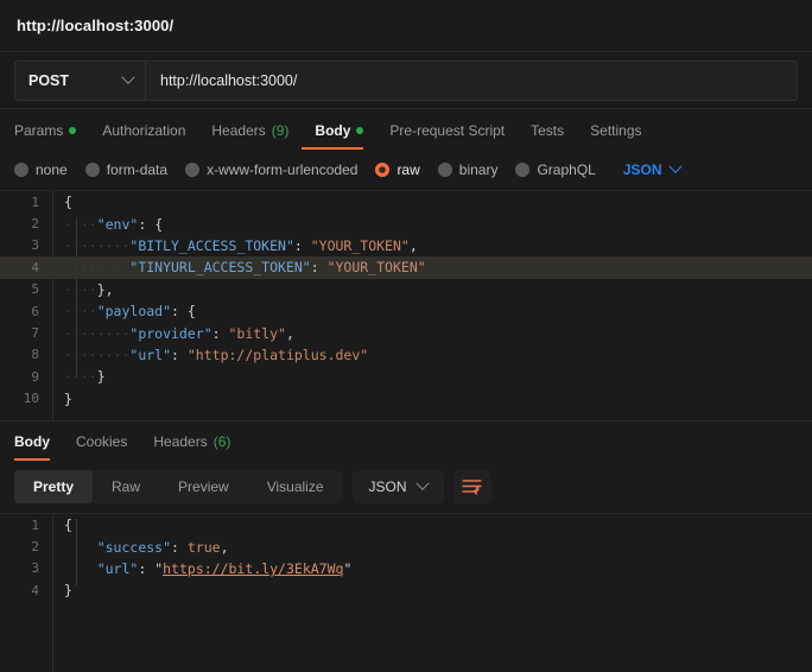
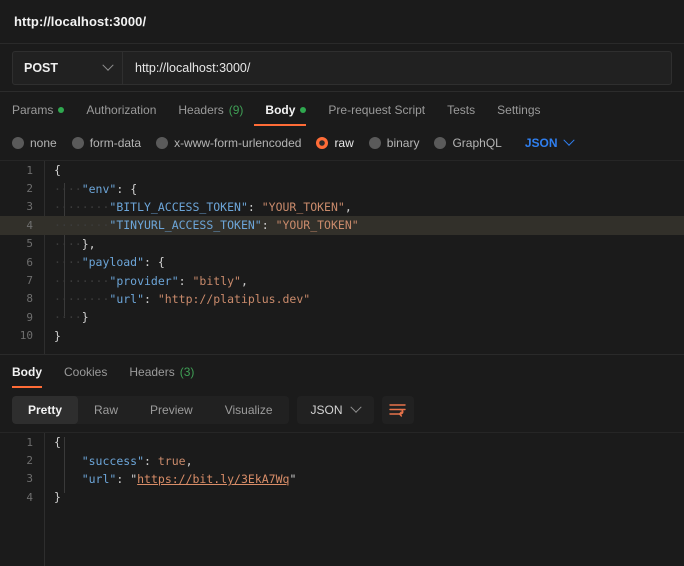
  http://localhost:3000/
  POST
  http://localhost:3000/
  Params
  Authorization
  Headers
  (9)
  Body
  Pre-request Script
  Tests
  Settings
  none
  form-data
  x-www-form-urlencoded
  raw
  binary
  GraphQL
  JSON
  1
  {
  2
  ····"env": {
  3
  ········"BITLY_ACCESS_TOKEN": "YOUR_TOKEN",
  4
  "TINYURL_ACCESS_TOKEN": "YOUR_TOKEN"
  5
  ····},
  6
  ····"payload": {
  7
  ········"provider": "bitly",
  8
  ········"url": "http://platiplus.dev"
  9
  ····}
  10
  }
  Body
  Cookies
  Headers
- (6)
+ (3)
  Pretty
  Raw
  Preview
  Visualize
  JSON
  1
  {
  2
  "success": true,
  3
  "url": "https://bit.ly/3EkA7Wq"
  4
  }
